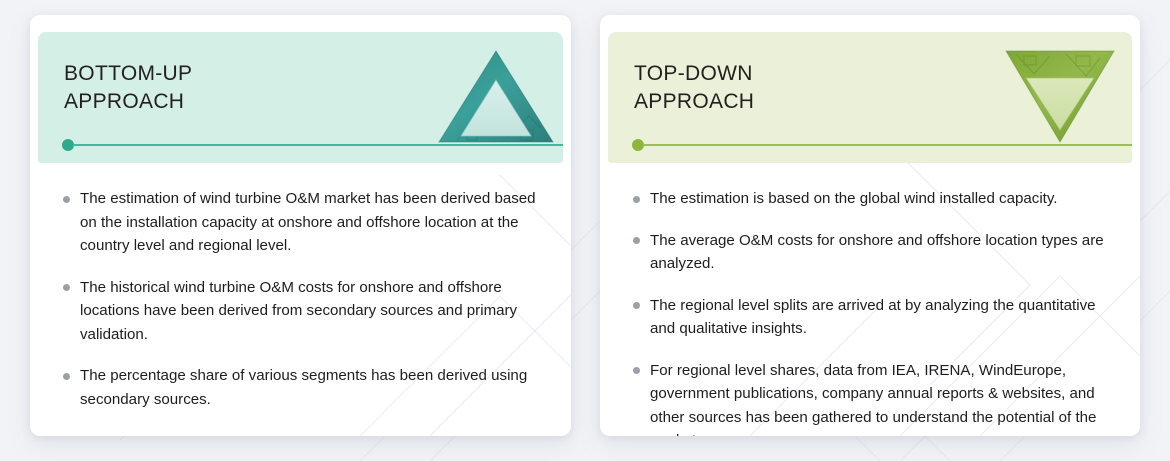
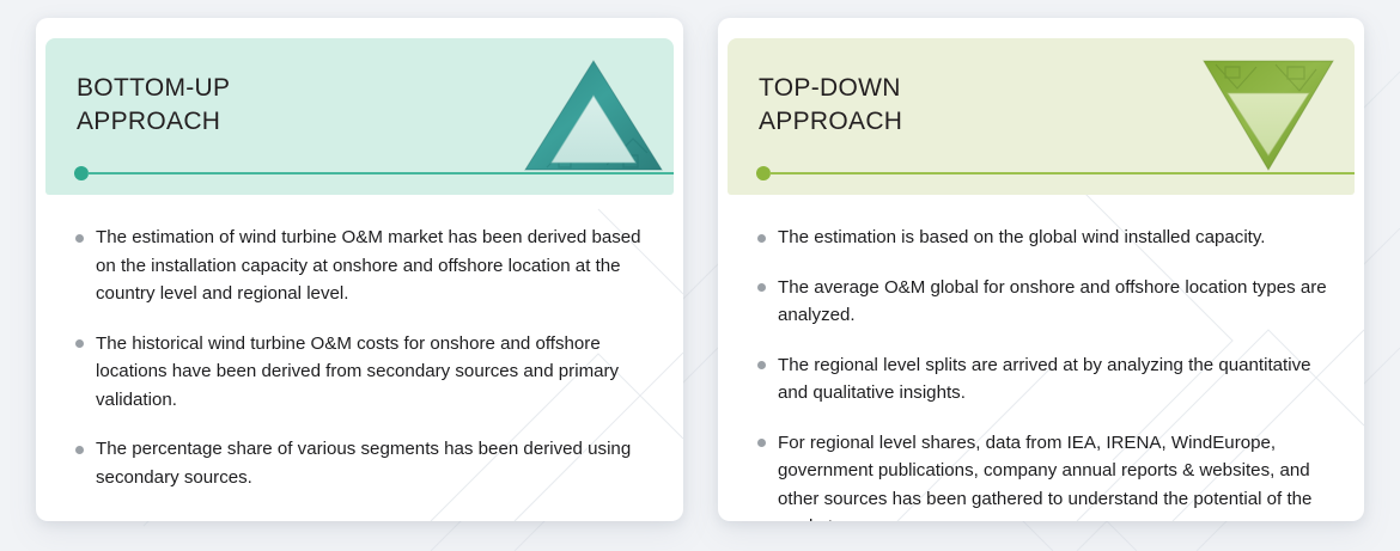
  BOTTOM-UP
  APPROACH
  The estimation of wind turbine O&M market has been derived based on the installation capacity at onshore and offshore location at the country level and regional level.
  The historical wind turbine O&M costs for onshore and offshore locations have been derived from secondary sources and primary validation.
  The percentage share of various segments has been derived using secondary sources.
  TOP-DOWN
  APPROACH
  The estimation is based on the global wind installed capacity.
- The average O&M costs for onshore and offshore location types are analyzed.
+ The average O&M global for onshore and offshore location types are analyzed.
  The regional level splits are arrived at by analyzing the quantitative and qualitative insights.
  For regional level shares, data from IEA, IRENA, WindEurope, government publications, company annual reports & websites, and other sources has been gathered to understand the potential of the
